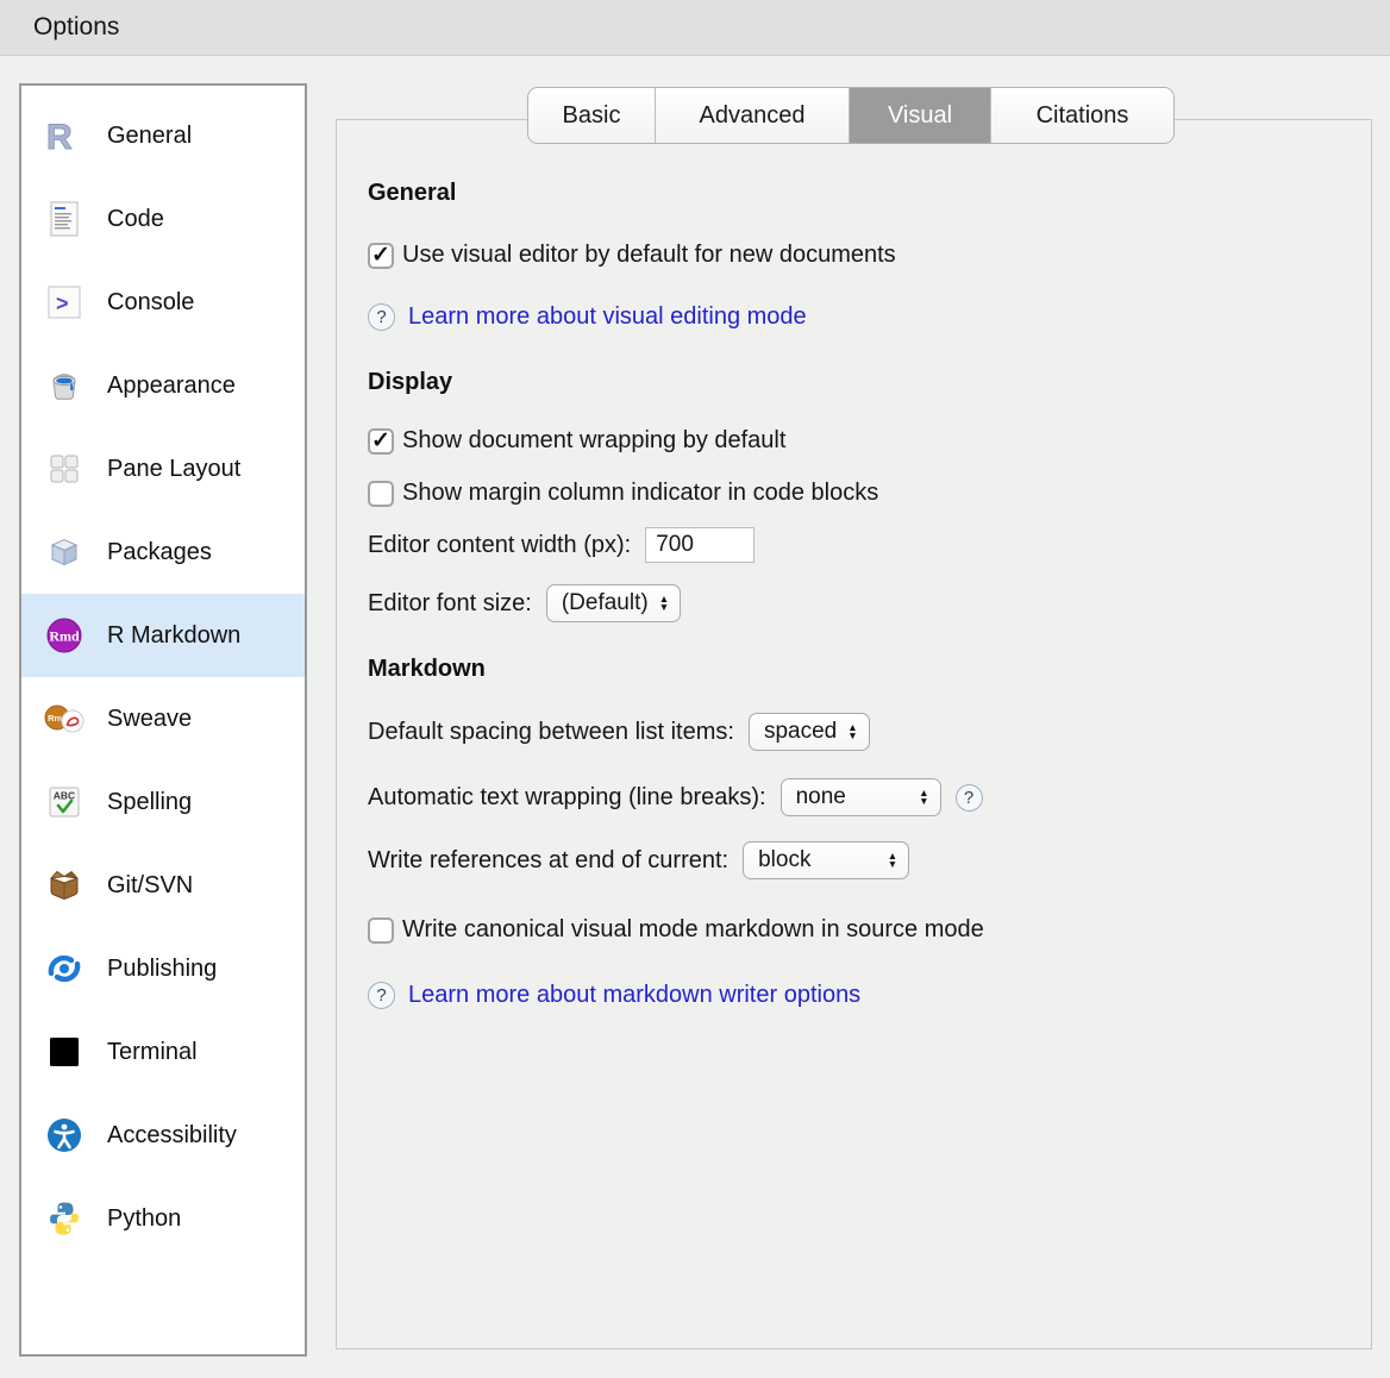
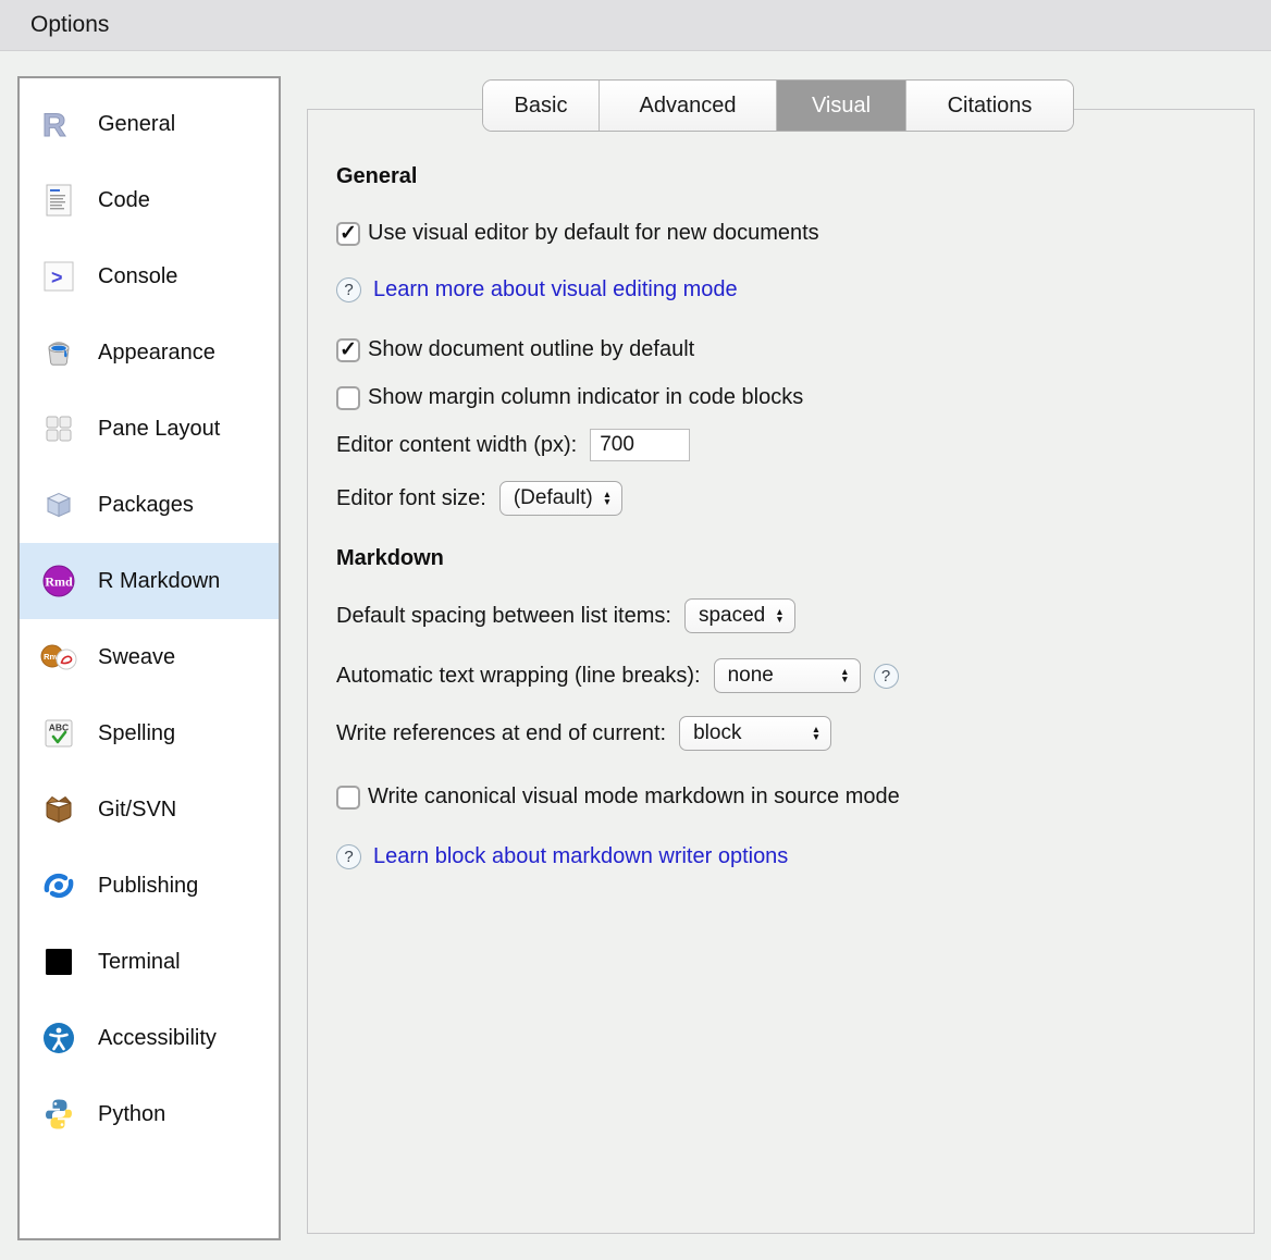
  Options
  R
  General
  Code
  >
  Console
  Appearance
  Pane Layout
  Packages
  Rmd
  R Markdown
  Sweave
  ABC
  Spelling
  Git/SVN
  Publishing
  Terminal
  Accessibility
  Python
  General
  ✓
  Use visual editor by default for new documents
  ?
  Learn more about visual editing mode
- Display
  ✓
- Show document wrapping by default
+ Show document outline by default
  Show margin column indicator in code blocks
  Editor content width (px):
  700
  Editor font size:
  (Default)
  ▲
  ▼
  Markdown
  Default spacing between list items:
  spaced
  ▲
  ▼
  Automatic text wrapping (line breaks):
  none
  ▲
  ▼
  ?
  Write references at end of current:
  block
  ▲
  ▼
  Write canonical visual mode markdown in source mode
  ?
- Learn more about markdown writer options
+ Learn block about markdown writer options
  Basic
  Advanced
  Visual
  Citations
